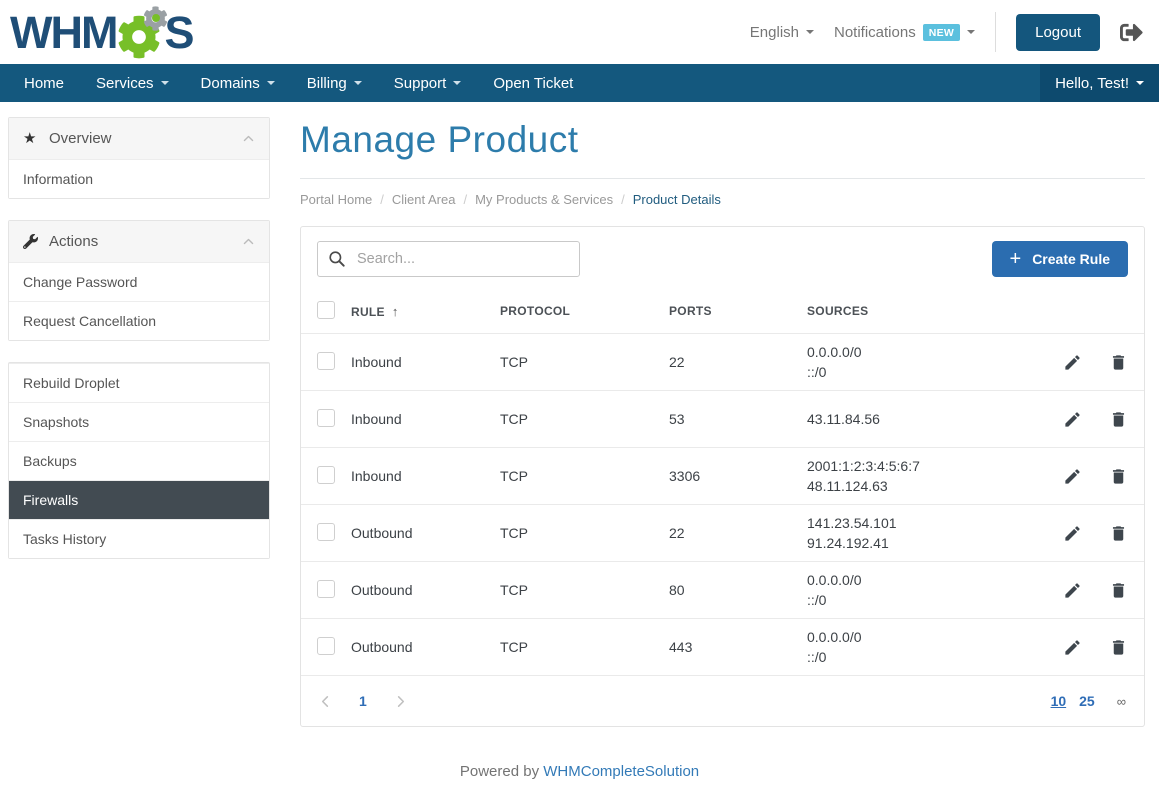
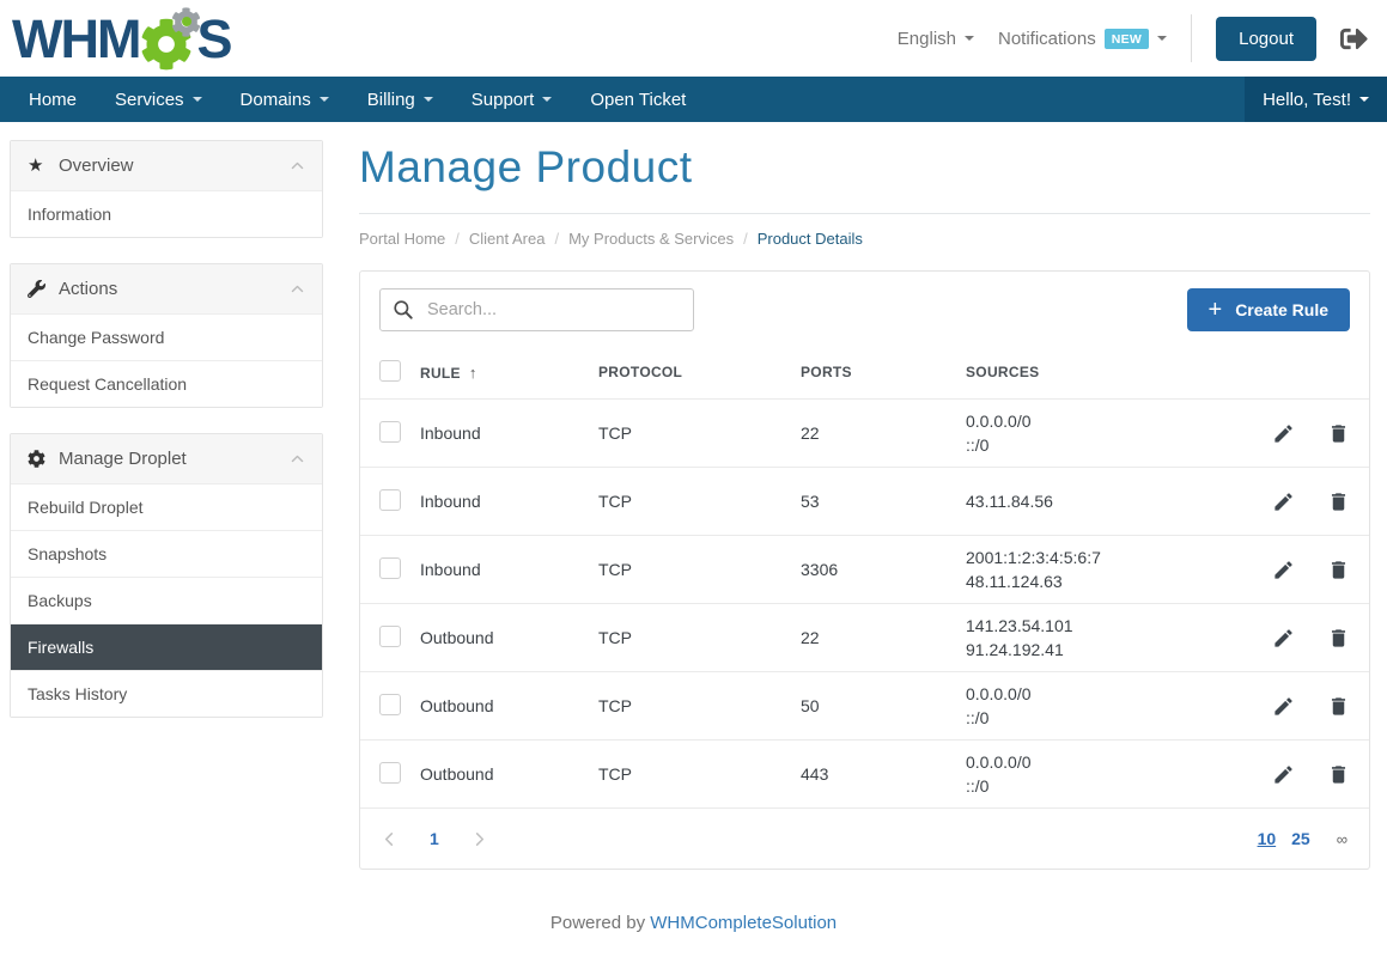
  WHM
  S
  English
  Notifications
  NEW
  Logout
  Home
  Services
  Domains
  Billing
  Support
  Open Ticket
  Hello, Test!
  ★
  Overview
  Information
  Actions
  Change Password
  Request Cancellation
+ Manage Droplet
  Rebuild Droplet
  Snapshots
  Backups
  Firewalls
  Tasks History
  Manage Product
  Portal Home / Client Area / My Products & Services / Product Details
  Search...
  +
  Create Rule
  RULE ↑
  PROTOCOL
  PORTS
  SOURCES
  Inbound
  TCP
  22
  0.0.0.0/0
  ::/0
  Inbound
  TCP
  53
  43.11.84.56
  Inbound
  TCP
  3306
  2001:1:2:3:4:5:6:7
  48.11.124.63
  Outbound
  TCP
  22
  141.23.54.101
  91.24.192.41
  Outbound
  TCP
- 80
+ 50
  0.0.0.0/0
  ::/0
  Outbound
  TCP
  443
  0.0.0.0/0
  ::/0
  1
  10
  25
  ∞
  Powered by WHMCompleteSolution
